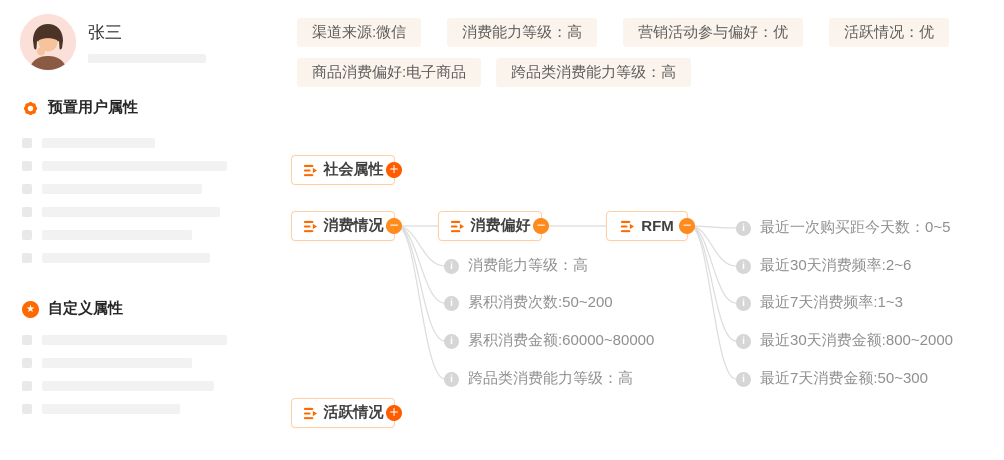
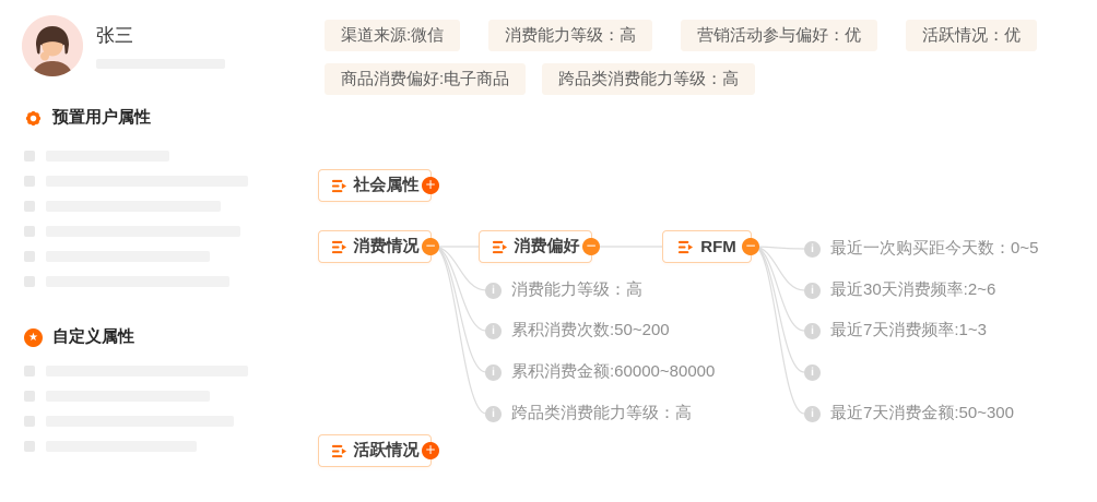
  张三
  预置用户属性
  ★
  自定义属性
  渠道来源:微信
  消费能力等级：高
  营销活动参与偏好：优
  活跃情况：优
  商品消费偏好:电子商品
  跨品类消费能力等级：高
  社会属性
  +
  消费情况
  −
  消费偏好
  −
  RFM
  −
  活跃情况
  +
  i
  消费能力等级：高
  i
  累积消费次数:50~200
  i
  累积消费金额:60000~80000
  i
  跨品类消费能力等级：高
  i
  最近一次购买距今天数：0~5
  i
  最近30天消费频率:2~6
  i
  最近7天消费频率:1~3
  i
- 最近30天消费金额:800~2000
  i
  最近7天消费金额:50~300
